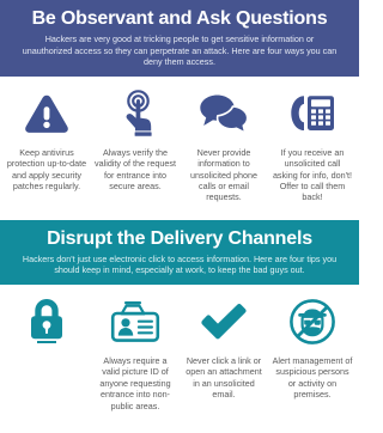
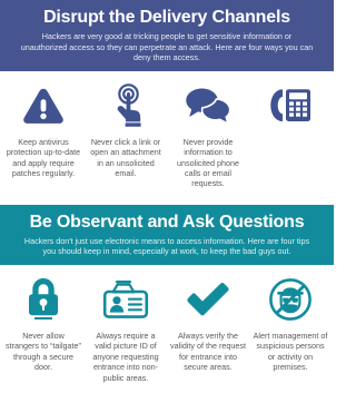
- Be Observant and Ask Questions
+ Disrupt the Delivery Channels
  Hackers are very good at tricking people to get sensitive information or unauthorized access so they can perpetrate an attack. Here are four ways you can deny them access.
- Keep antivirus protection up-to-date and apply security patches regularly.
+ Keep antivirus protection up-to-date and apply require patches regularly.
- Always verify the validity of the request for entrance into secure areas.
+ Never click a link or open an attachment in an unsolicited email.
  Never provide information to unsolicited phone calls or email requests.
- If you receive an unsolicited call asking for info, don't! Offer to call them back!
- Disrupt the Delivery Channels
+ Be Observant and Ask Questions
- Hackers don't just use electronic click to access information. Here are four tips you should keep in mind, especially at work, to keep the bad guys out.
+ Hackers don't just use electronic means to access information. Here are four tips you should keep in mind, especially at work, to keep the bad guys out.
+ Never allow strangers to “tailgate” through a secure door.
  Always require a valid picture ID of anyone requesting entrance into non-public areas.
- Never click a link or open an attachment in an unsolicited email.
+ Always verify the validity of the request for entrance into secure areas.
  Alert management of suspicious persons or activity on premises.
